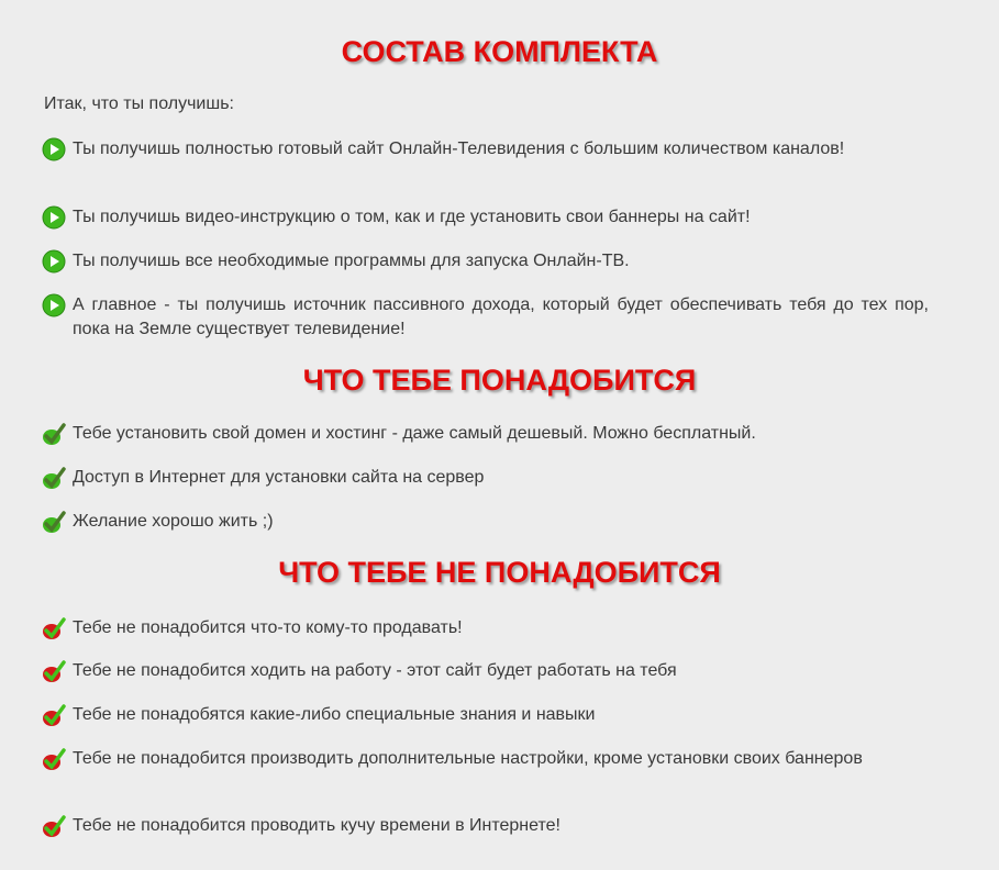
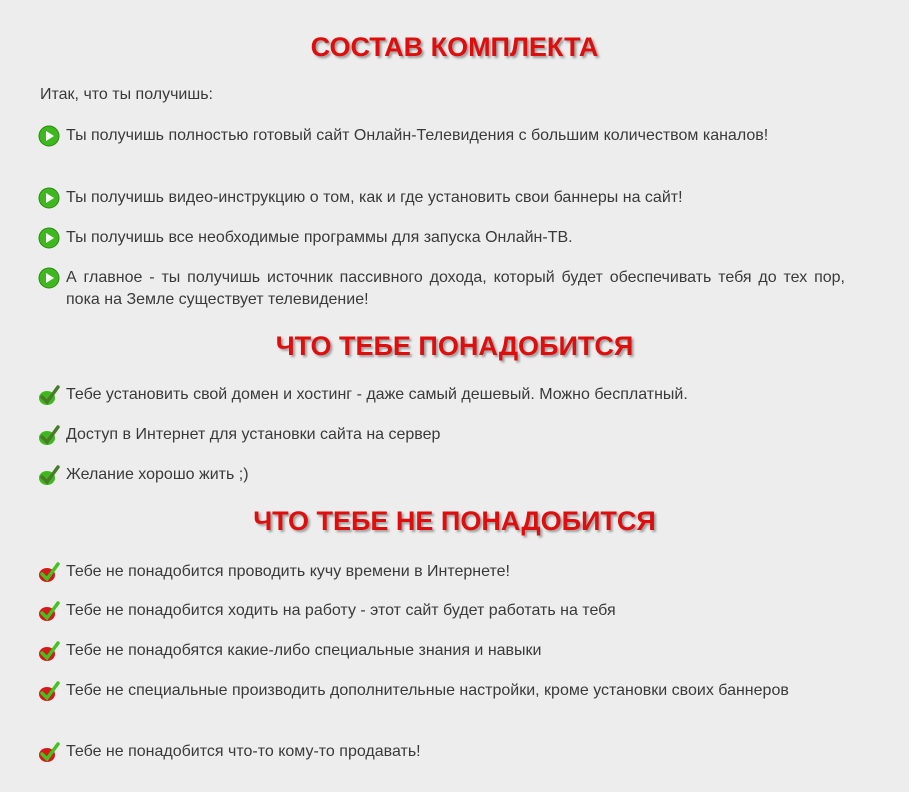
  СОСТАВ КОМПЛЕКТА
  Итак, что ты получишь:
  Ты получишь полностью готовый сайт Онлайн-Телевидения с большим количеством каналов!
  Ты получишь видео-инструкцию о том, как и где установить свои баннеры на сайт!
  Ты получишь все необходимые программы для запуска Онлайн-ТВ.
  А главное - ты получишь источник пассивного дохода, который будет обеспечивать тебя до тех пор, пока на Земле существует телевидение!
  ЧТО ТЕБЕ ПОНАДОБИТСЯ
  Тебе установить свой домен и хостинг - даже самый дешевый. Можно бесплатный.
  Доступ в Интернет для установки сайта на сервер
  Желание хорошо жить ;)
  ЧТО ТЕБЕ НЕ ПОНАДОБИТСЯ
- Тебе не понадобится что-то кому-то продавать!
+ Тебе не понадобится проводить кучу времени в Интернете!
  Тебе не понадобится ходить на работу - этот сайт будет работать на тебя
  Тебе не понадобятся какие-либо специальные знания и навыки
- Тебе не понадобится производить дополнительные настройки, кроме установки своих баннеров
+ Тебе не специальные производить дополнительные настройки, кроме установки своих баннеров
- Тебе не понадобится проводить кучу времени в Интернете!
+ Тебе не понадобится что-то кому-то продавать!
